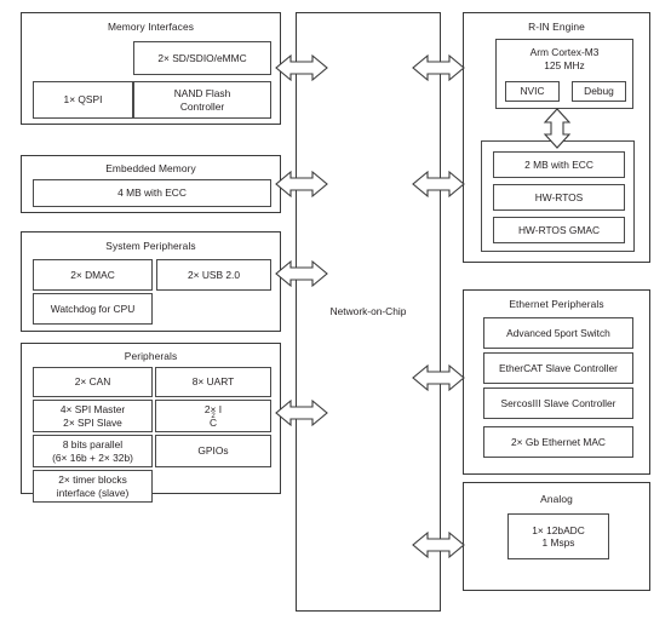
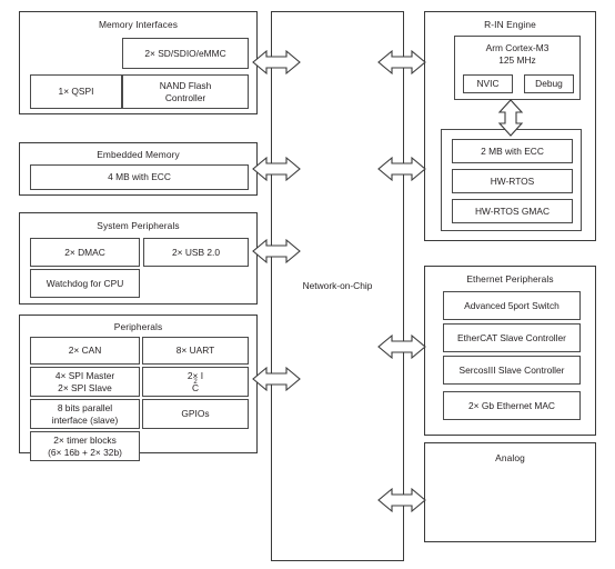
  Memory Interfaces
  2× SD/SDIO/eMMC
  1× QSPI
  NAND Flash
  Controller
  Embedded Memory
  4 MB with ECC
  System Peripherals
  2× DMAC
  2× USB 2.0
  Watchdog for CPU
  Peripherals
  2× CAN
  8× UART
  4× SPI Master
  2× SPI Slave
  2× I
  C
  8 bits parallel
- (6× 16b + 2× 32b)
+ interface (slave)
  GPIOs
  2× timer blocks
- interface (slave)
+ (6× 16b + 2× 32b)
  Network-on-Chip
  R-IN Engine
  Arm Cortex-M3
  125 MHz
  NVIC
  Debug
  2 MB with ECC
  HW-RTOS
  HW-RTOS GMAC
  Ethernet Peripherals
  Advanced 5port Switch
  EtherCAT Slave Controller
  SercosIII Slave Controller
  2× Gb Ethernet MAC
  Analog
- 1× 12bADC
- 1 Msps
